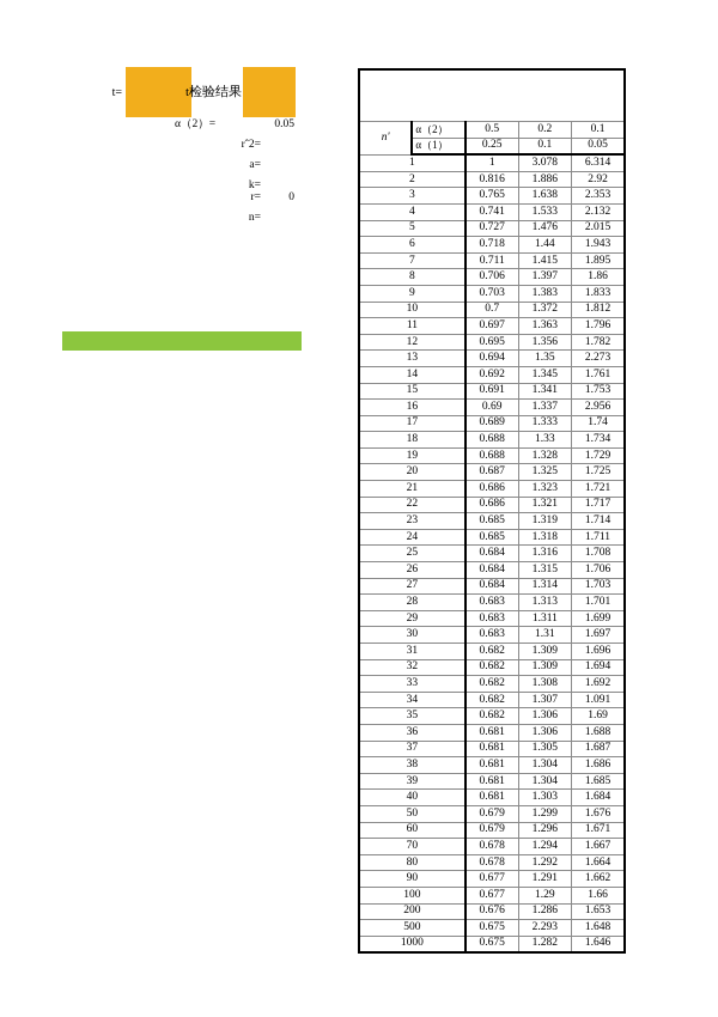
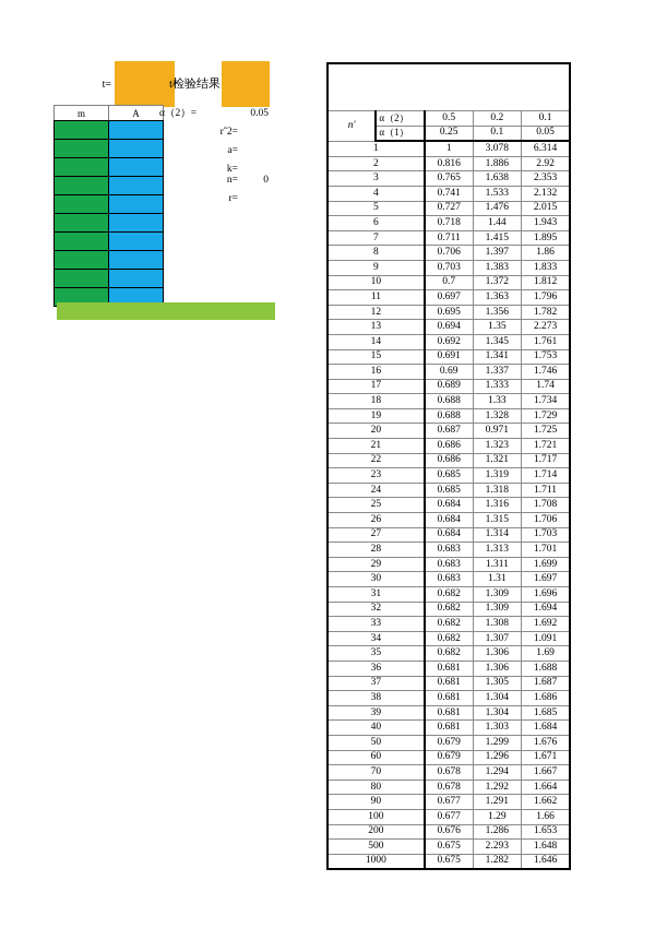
  t=
  t检验结果
+ m	A
  α（2）=
  0.05
  rˆ2=
  a=
  k=
- r=
+ n=
  0
- n=
+ r=
  n'	α（2）	0.5	0.2	0.1
  α（1）	0.25	0.1	0.05
  1	1	3.078	6.314
  2	0.816	1.886	2.92
  3	0.765	1.638	2.353
  4	0.741	1.533	2.132
  5	0.727	1.476	2.015
  6	0.718	1.44	1.943
  7	0.711	1.415	1.895
  8	0.706	1.397	1.86
  9	0.703	1.383	1.833
  10	0.7	1.372	1.812
  11	0.697	1.363	1.796
  12	0.695	1.356	1.782
  13	0.694	1.35	2.273
  14	0.692	1.345	1.761
  15	0.691	1.341	1.753
- 16	0.69	1.337	2.956
+ 16	0.69	1.337	1.746
  17	0.689	1.333	1.74
  18	0.688	1.33	1.734
  19	0.688	1.328	1.729
- 20	0.687	1.325	1.725
+ 20	0.687	0.971	1.725
  21	0.686	1.323	1.721
  22	0.686	1.321	1.717
  23	0.685	1.319	1.714
  24	0.685	1.318	1.711
  25	0.684	1.316	1.708
  26	0.684	1.315	1.706
  27	0.684	1.314	1.703
  28	0.683	1.313	1.701
  29	0.683	1.311	1.699
  30	0.683	1.31	1.697
  31	0.682	1.309	1.696
  32	0.682	1.309	1.694
  33	0.682	1.308	1.692
  34	0.682	1.307	1.091
  35	0.682	1.306	1.69
  36	0.681	1.306	1.688
  37	0.681	1.305	1.687
  38	0.681	1.304	1.686
  39	0.681	1.304	1.685
  40	0.681	1.303	1.684
  50	0.679	1.299	1.676
  60	0.679	1.296	1.671
  70	0.678	1.294	1.667
  80	0.678	1.292	1.664
  90	0.677	1.291	1.662
  100	0.677	1.29	1.66
  200	0.676	1.286	1.653
  500	0.675	2.293	1.648
  1000	0.675	1.282	1.646
